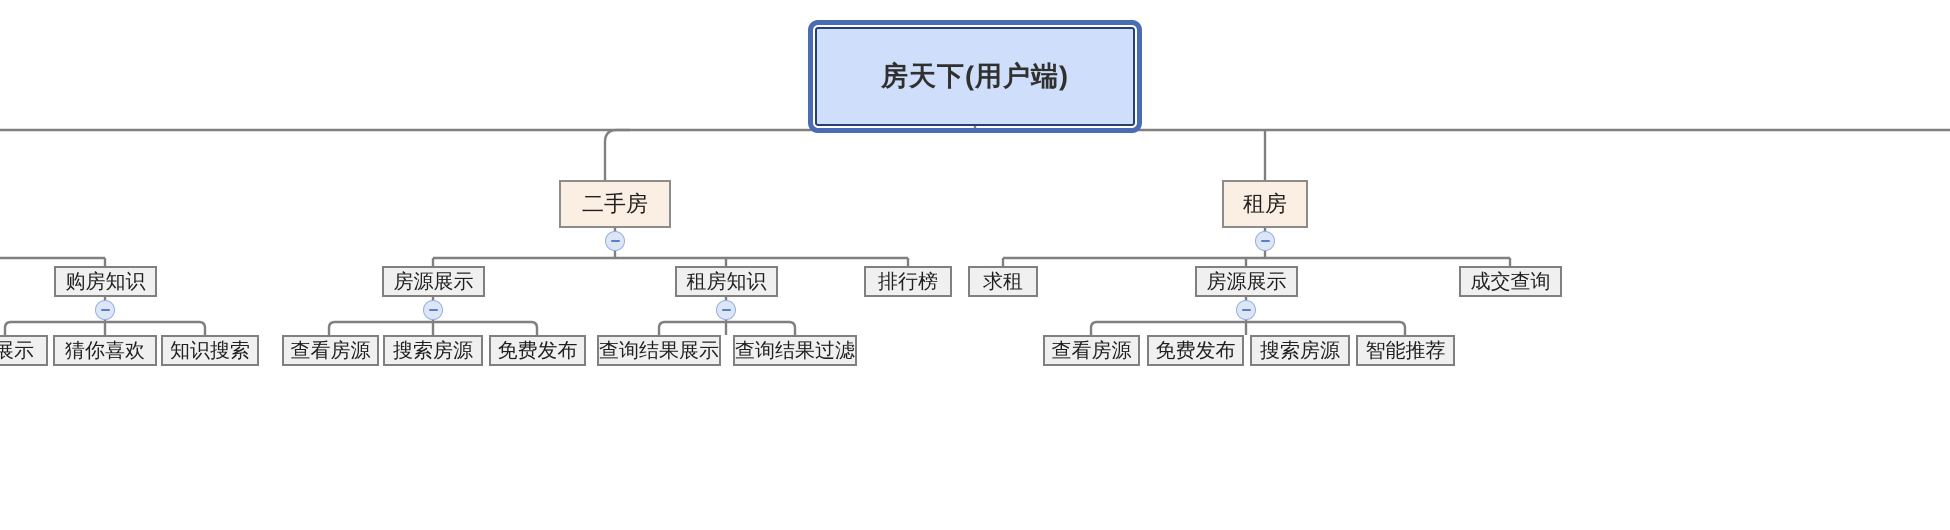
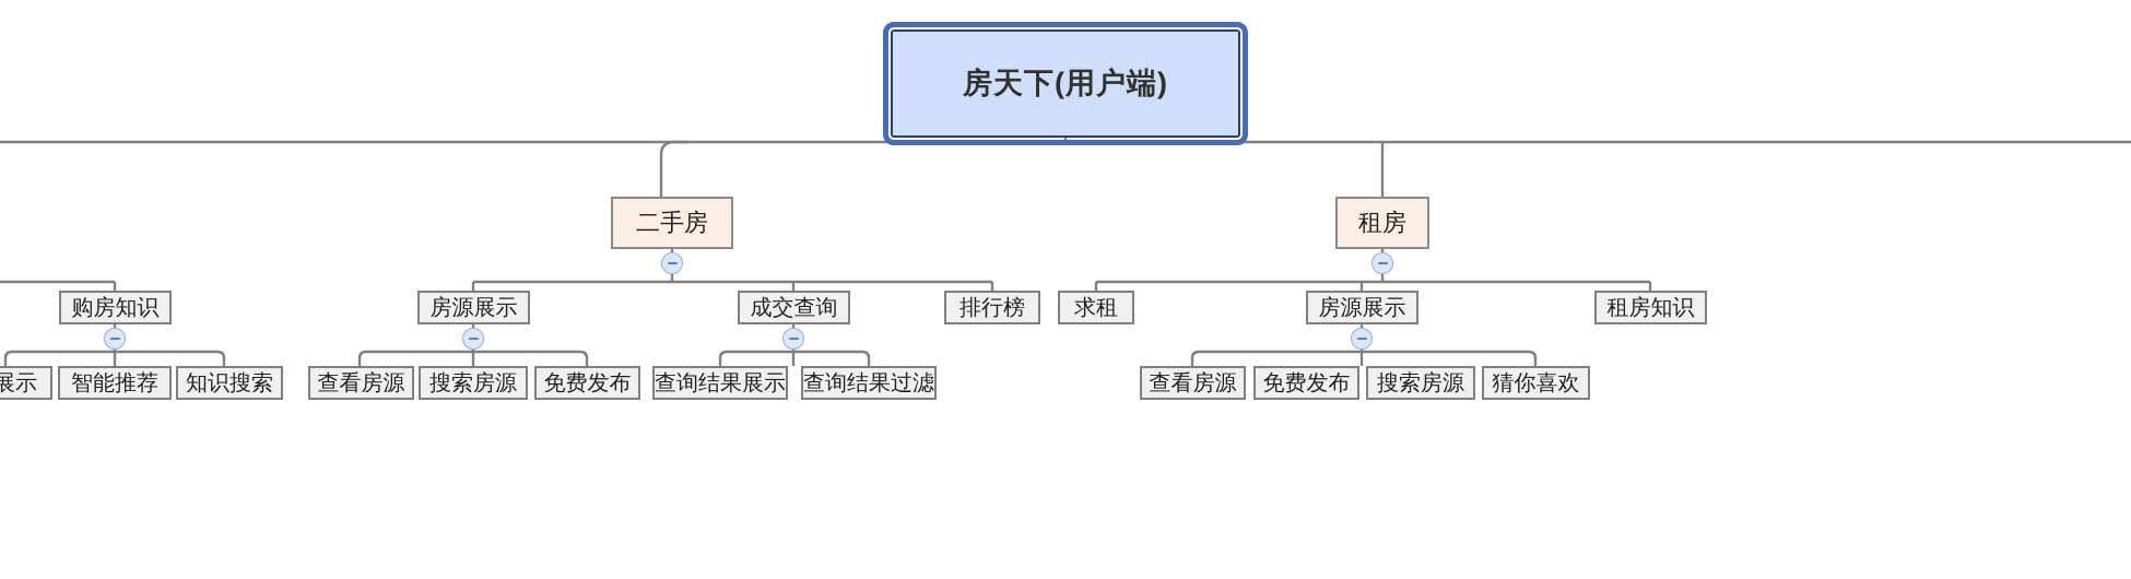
  房天下(用户端)
  二手房
  租房
  购房知识
  房源展示
- 租房知识
+ 成交查询
  排行榜
  求租
  房源展示
- 成交查询
+ 租房知识
  展示
- 猜你喜欢
+ 智能推荐
  知识搜索
  查看房源
  搜索房源
  免费发布
  查询结果展示
  查询结果过滤
  查看房源
  免费发布
  搜索房源
- 智能推荐
+ 猜你喜欢
